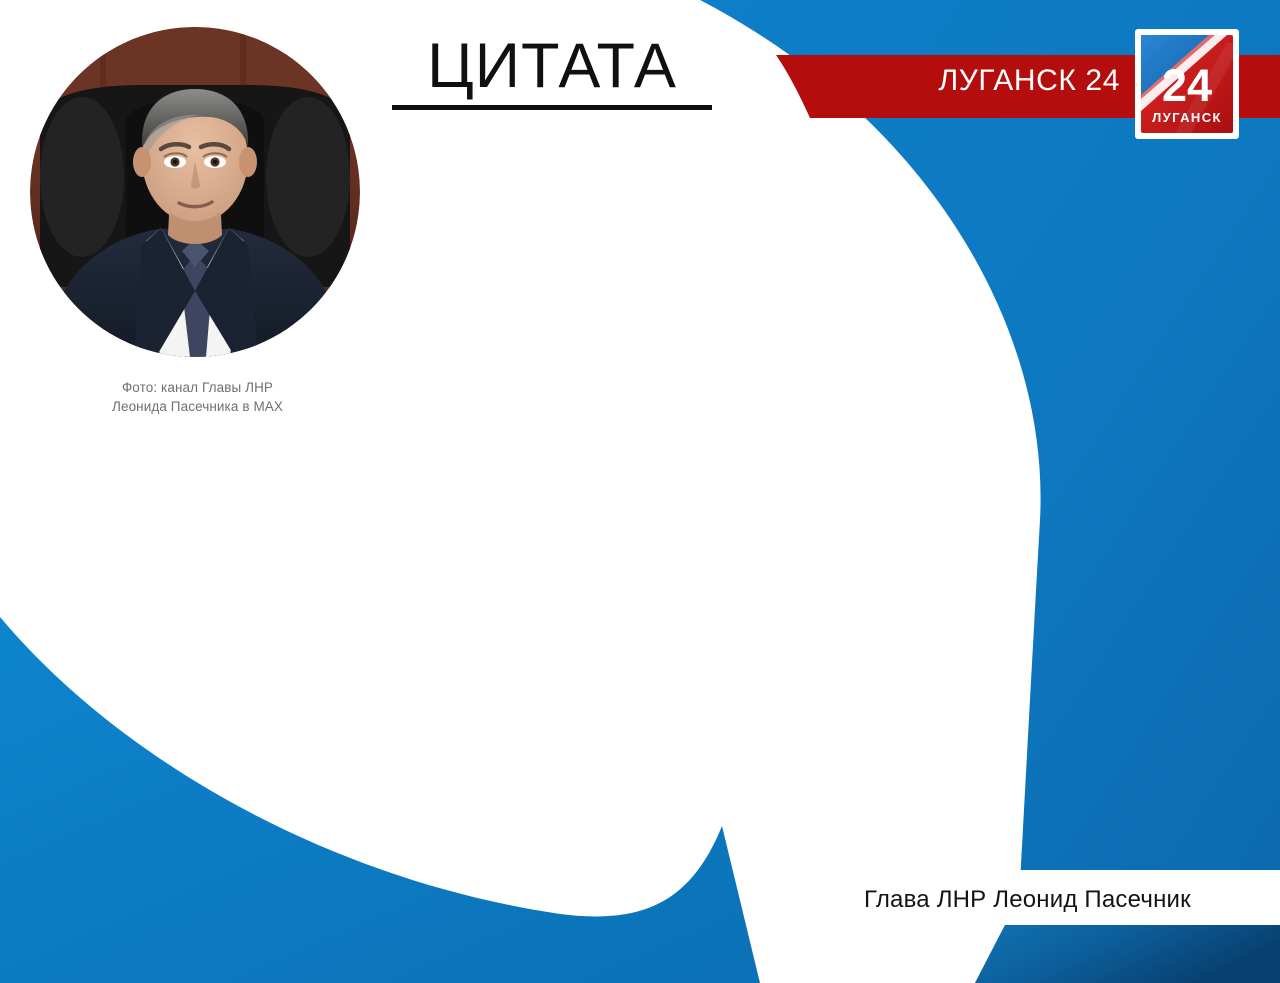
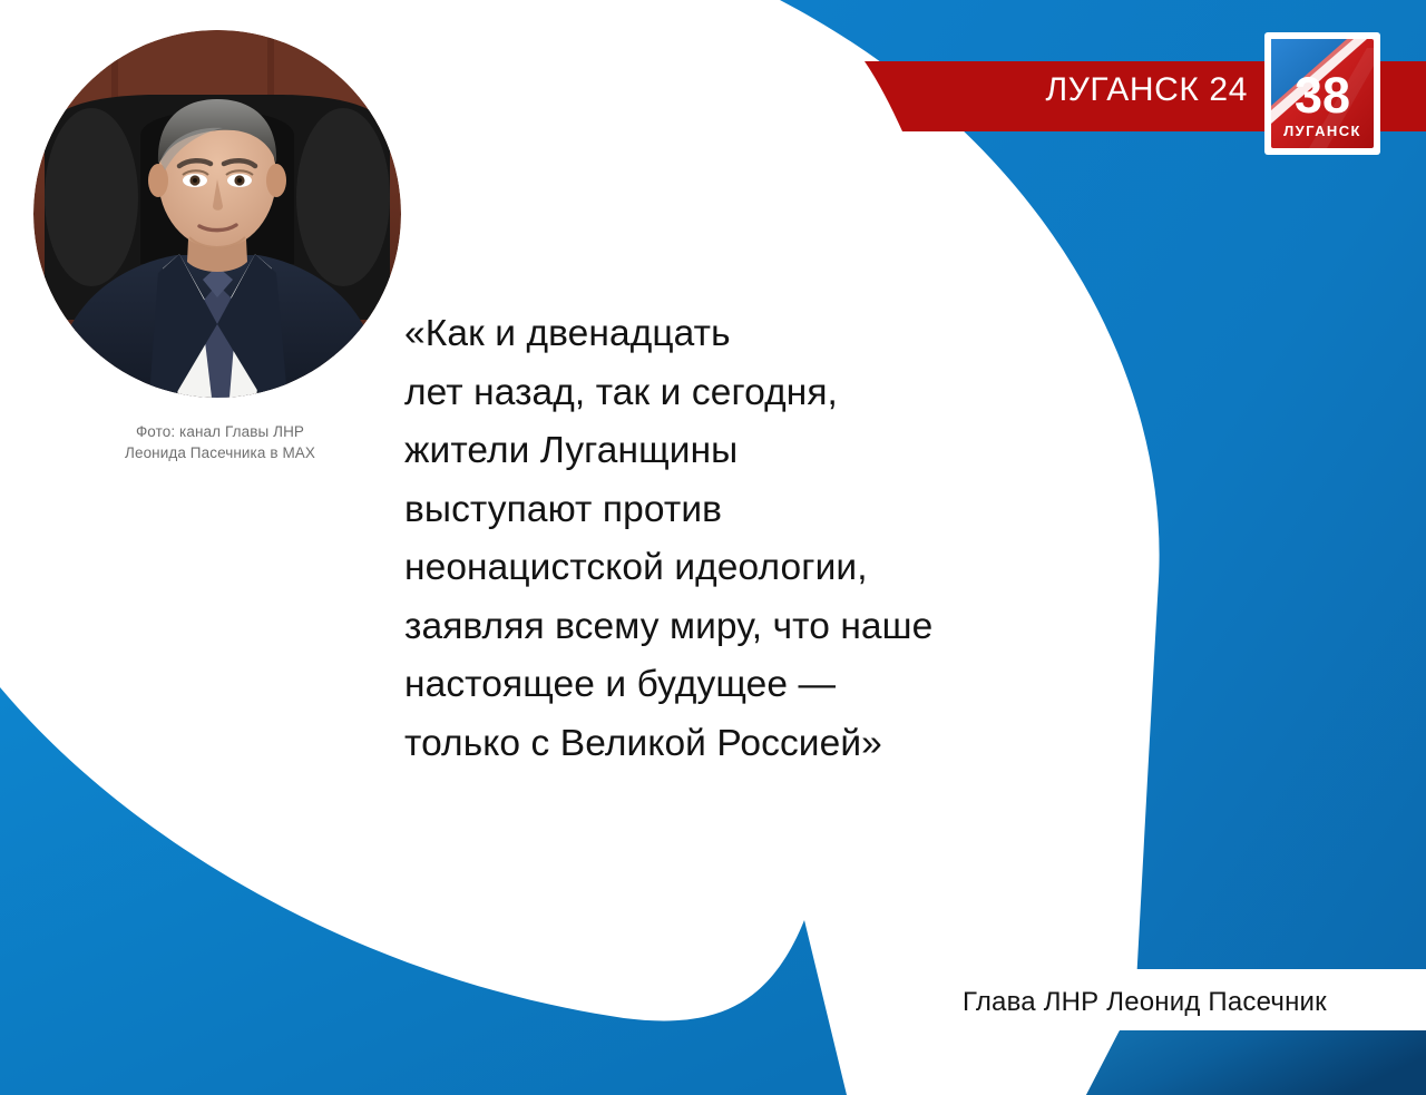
  Фото: канал Главы ЛНР
  Леонида Пасечника в MAX
- ЦИТАТА
  ЛУГАНСК 24
- 24
+ 38
  ЛУГАНСК
+ «Как и двенадцать
+ лет назад, так и сегодня,
+ жители Луганщины
+ выступают против
+ неонацистской идеологии,
+ заявляя всему миру, что наше
+ настоящее и будущее —
+ только с Великой Россией»
  Глава ЛНР Леонид Пасечник
